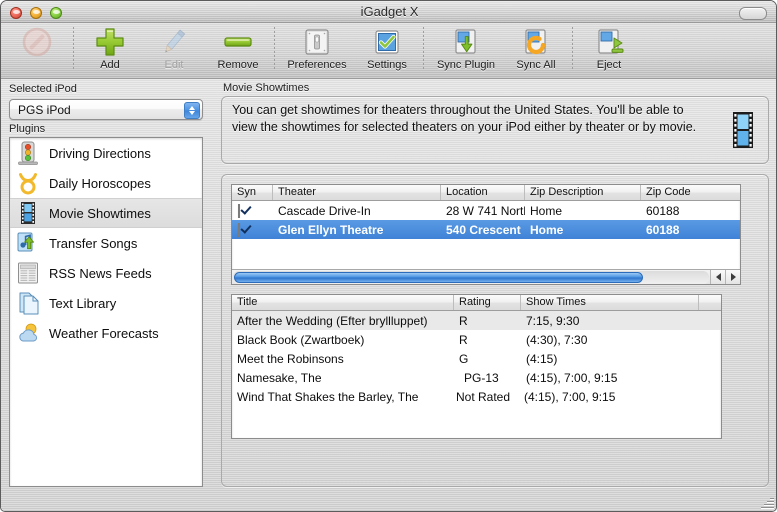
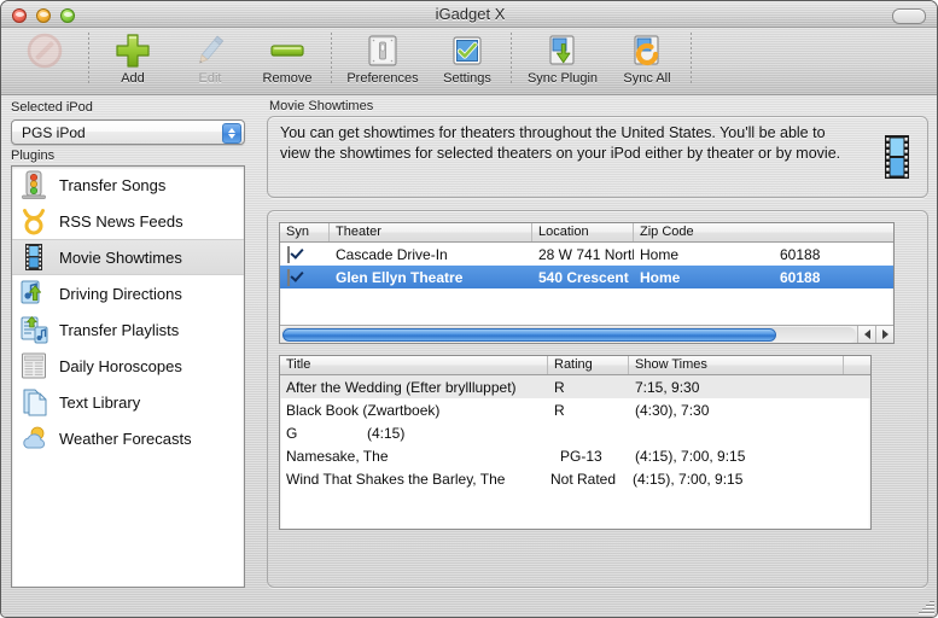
  iGadget X
  Add
  Edit
  Remove
  Preferences
  Settings
  Sync Plugin
  Sync All
- Eject
  Selected iPod
  PGS iPod
  Plugins
- Driving Directions
+ Transfer Songs
- Daily Horoscopes
+ RSS News Feeds
  Movie Showtimes
- Transfer Songs
+ Driving Directions
+ Transfer Playlists
- RSS News Feeds
+ Daily Horoscopes
  Text Library
  Weather Forecasts
  Movie Showtimes
  You can get showtimes for theaters throughout the United States. You'll be able to view the showtimes for selected theaters on your iPod either by theater or by movie.
  Syn
  Theater
  Location
- Zip Description
  Zip Code
  Cascade Drive-In
  28 W 741 Nort
  Home
  60188
  Glen Ellyn Theatre
  540 Crescent
  Home
  60188
  Title
  Rating
  Show Times
  After the Wedding (Efter bryllluppet)
  R
  7:15, 9:30
  Black Book (Zwartboek)
  R
  (4:30), 7:30
- Meet the Robinsons
  G
  (4:15)
  Namesake, The
  PG-13
  (4:15), 7:00, 9:15
  Wind That Shakes the Barley, The
  Not Rated
  (4:15), 7:00, 9:15
